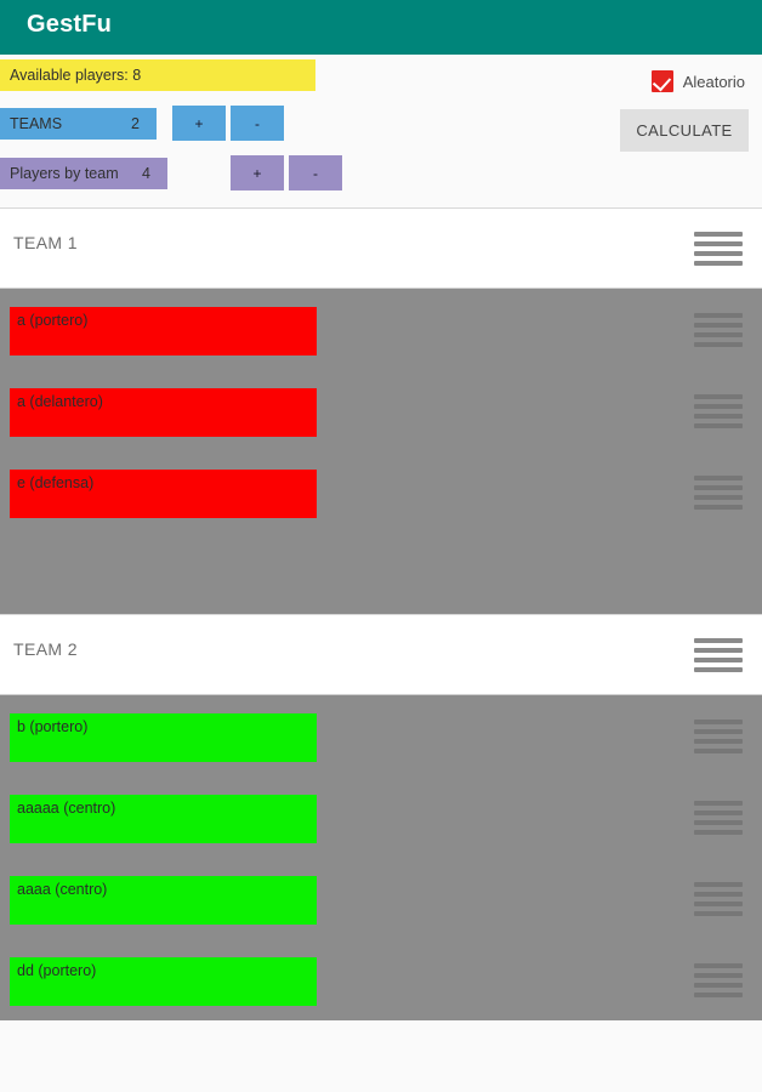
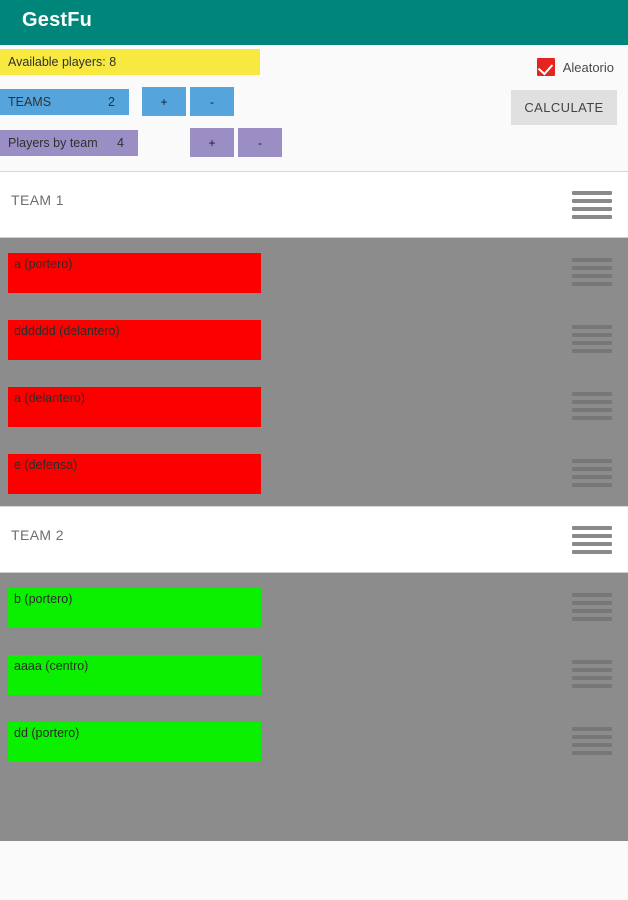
  GestFu
  Available players: 8
  TEAMS
  2
  +
  -
  Players by team
  4
  +
  -
  Aleatorio
  CALCULATE
  TEAM 1
  a (portero)
+ dddddd (delantero)
  a (delantero)
  e (defensa)
  TEAM 2
  b (portero)
- aaaaa (centro)
  aaaa (centro)
  dd (portero)
